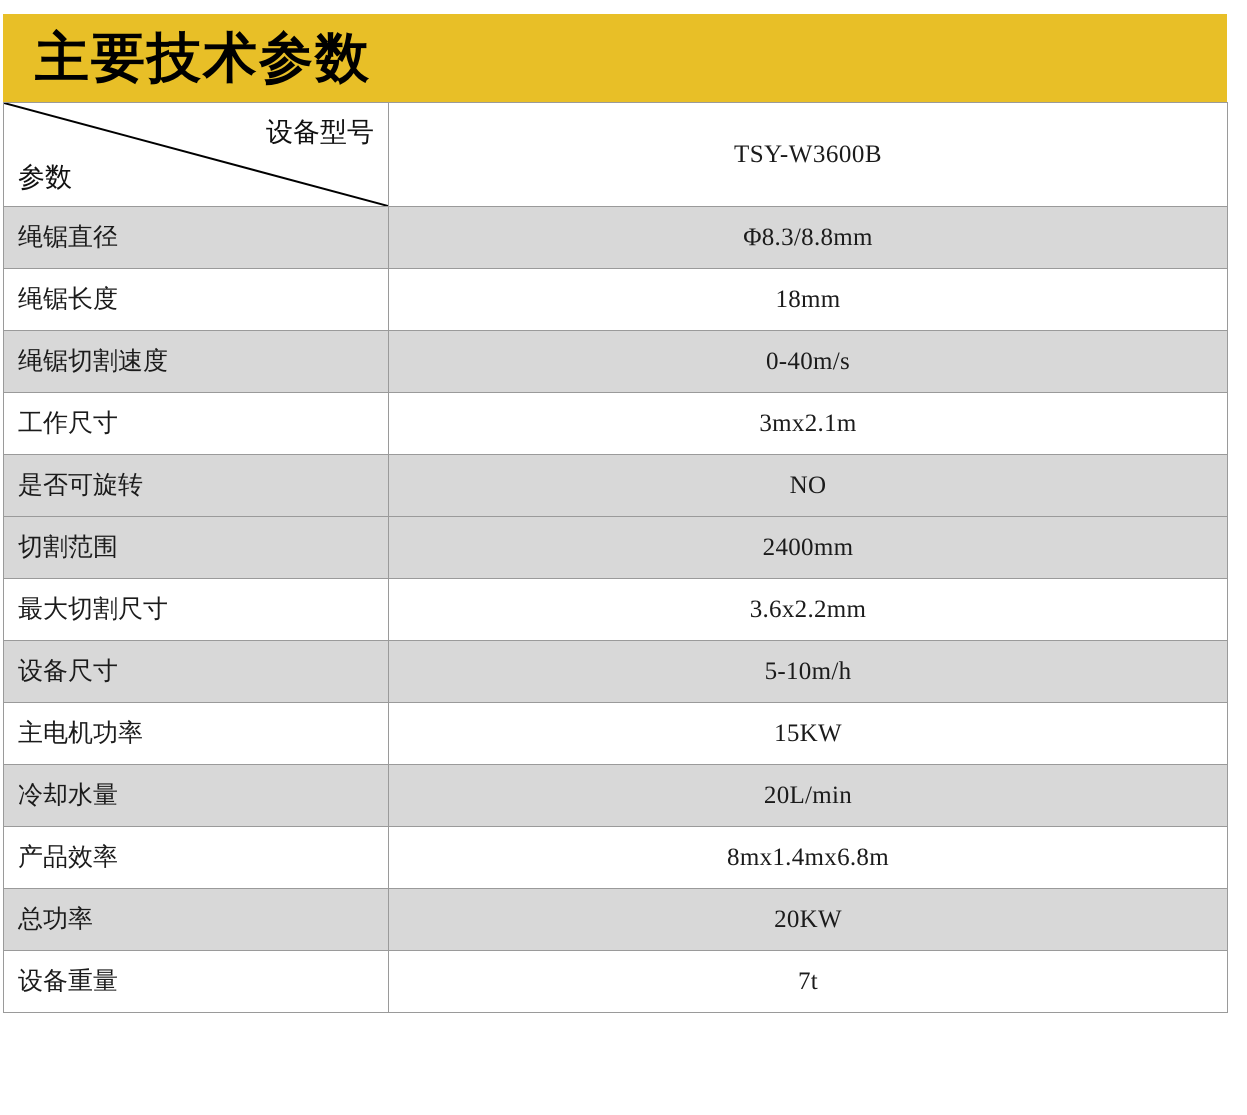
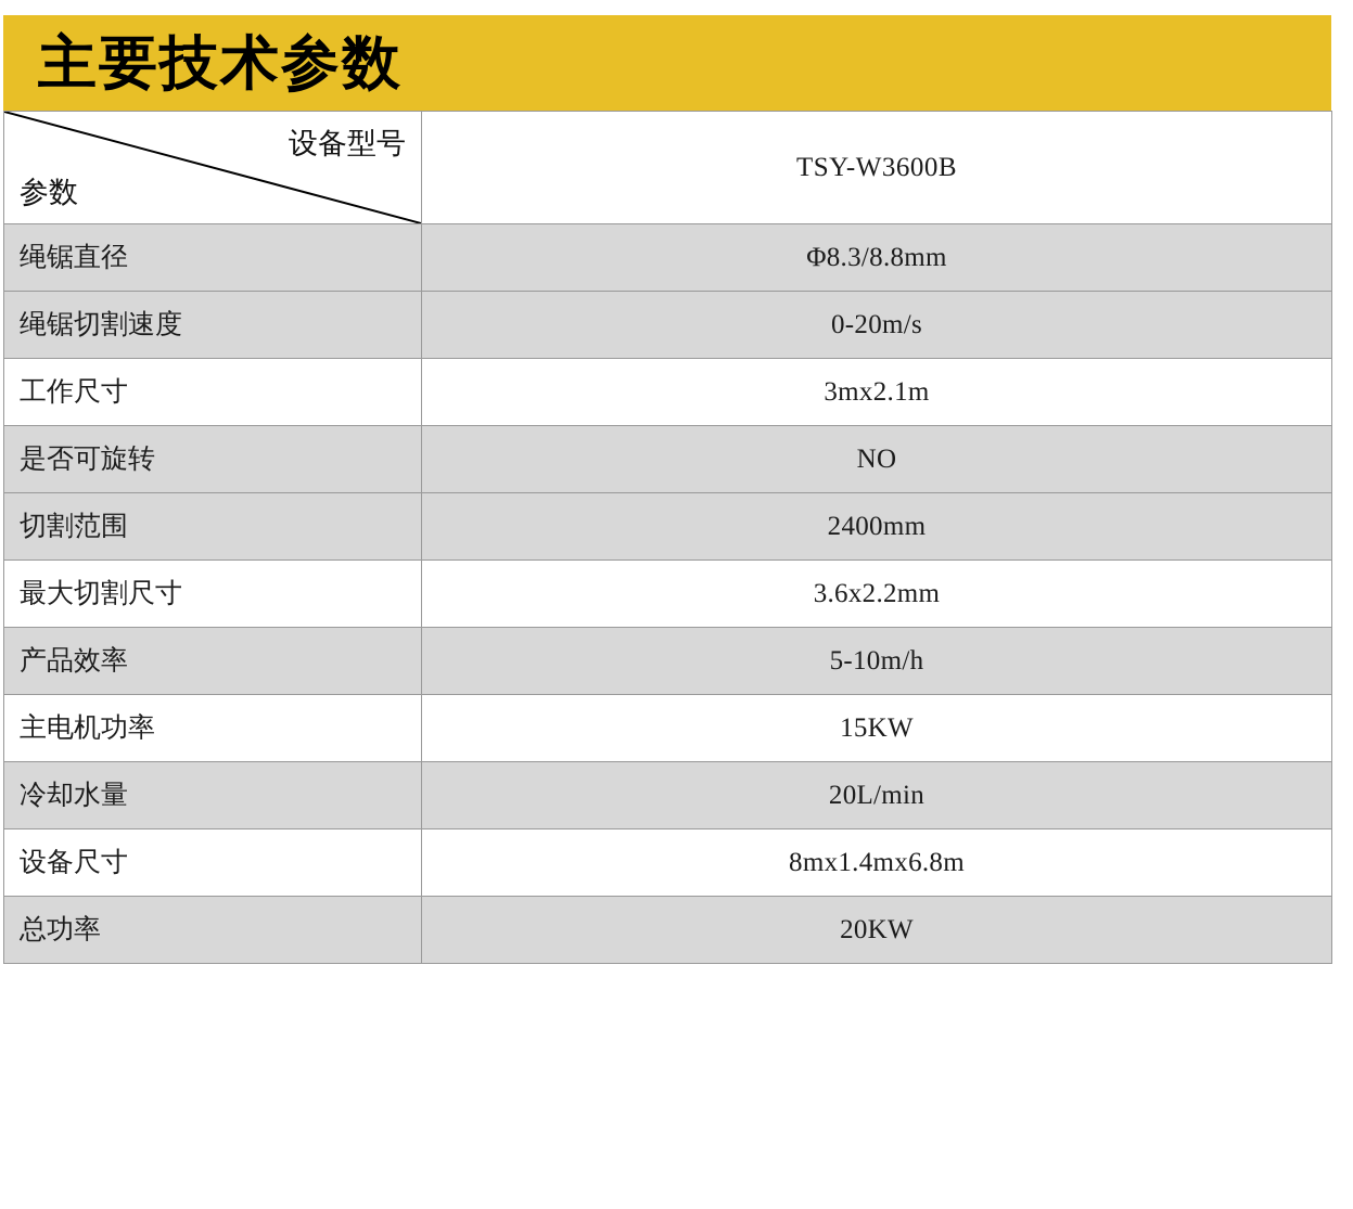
  主要技术参数
  设备型号 参数	TSY-W3600B
  绳锯直径	Φ8.3/8.8mm
- 绳锯长度	18mm
- 绳锯切割速度	0-40m/s
+ 绳锯切割速度	0-20m/s
  工作尺寸	3mx2.1m
  是否可旋转	NO
  切割范围	2400mm
  最大切割尺寸	3.6x2.2mm
- 设备尺寸	5-10m/h
+ 产品效率	5-10m/h
  主电机功率	15KW
  冷却水量	20L/min
- 产品效率	8mx1.4mx6.8m
+ 设备尺寸	8mx1.4mx6.8m
  总功率	20KW
- 设备重量	7t
